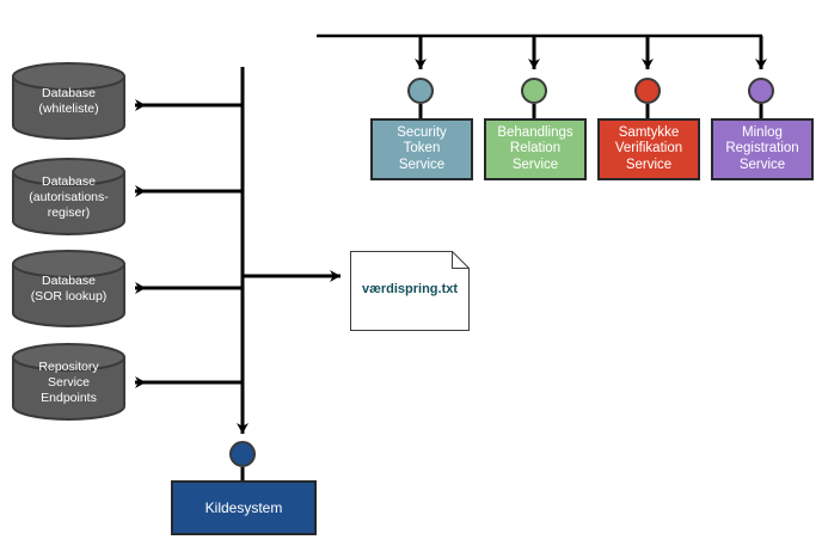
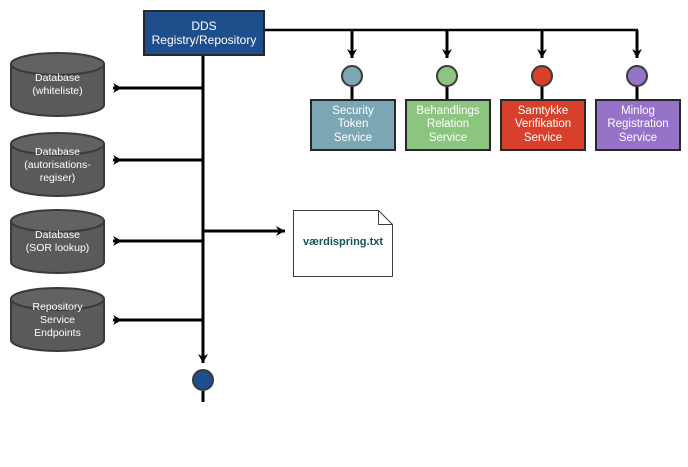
+ DDS
+ Registry/Repository
  Security
  Token
  Service
  Behandlings
  Relation
  Service
  Samtykke
  Verifikation
  Service
  Minlog
  Registration
  Service
  Database
  (whiteliste)
  Database
  (autorisations-
  regiser)
  Database
  (SOR lookup)
  Repository
  Service
  Endpoints
  værdispring.txt
- Kildesystem
